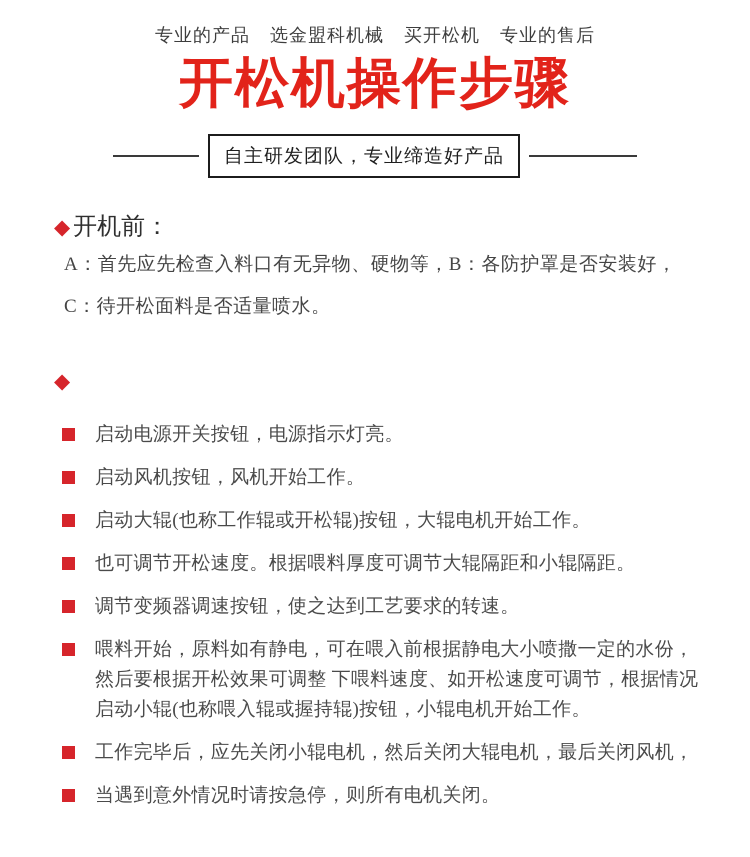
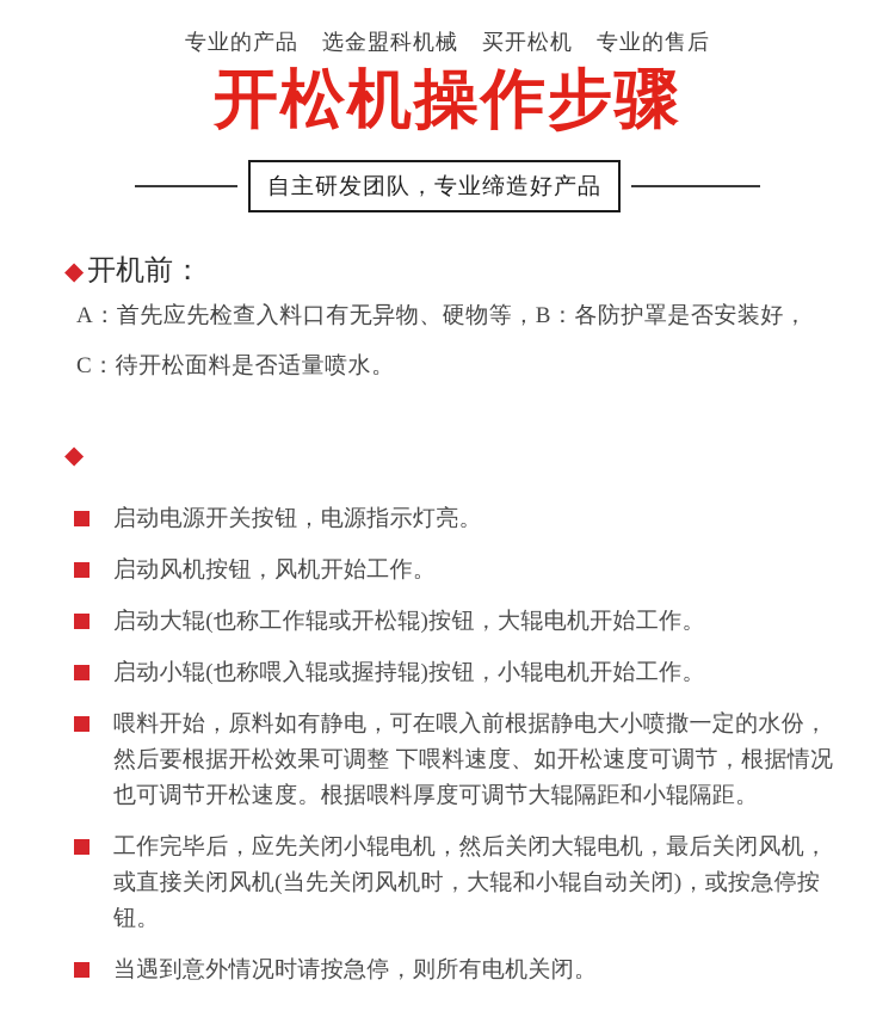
  专业的产品
  选金盟科机械
  买开松机
  专业的售后
  开松机操作步骤
  自主研发团队，专业缔造好产品
  ◆
  开机前：
  A：首先应先检查入料口有无异物、硬物等，B：各防护罩是否安装好，
  C：待开松面料是否适量喷水。
  ◆
  启动电源开关按钮，电源指示灯亮。
  启动风机按钮，风机开始工作。
  启动大辊(也称工作辊或开松辊)按钮，大辊电机开始工作。
- 也可调节开松速度。根据喂料厚度可调节大辊隔距和小辊隔距。
+ 启动小辊(也称喂入辊或握持辊)按钮，小辊电机开始工作。
- 调节变频器调速按钮，使之达到工艺要求的转速。
  喂料开始，原料如有静电，可在喂入前根据静电大小喷撒一定的水份，
  然后要根据开松效果可调整 下喂料速度、如开松速度可调节，根据情况
- 启动小辊(也称喂入辊或握持辊)按钮，小辊电机开始工作。
+ 也可调节开松速度。根据喂料厚度可调节大辊隔距和小辊隔距。
  工作完毕后，应先关闭小辊电机，然后关闭大辊电机，最后关闭风机，
+ 或直接关闭风机(当先关闭风机时，大辊和小辊自动关闭)，或按急停按钮。
  当遇到意外情况时请按急停，则所有电机关闭。
